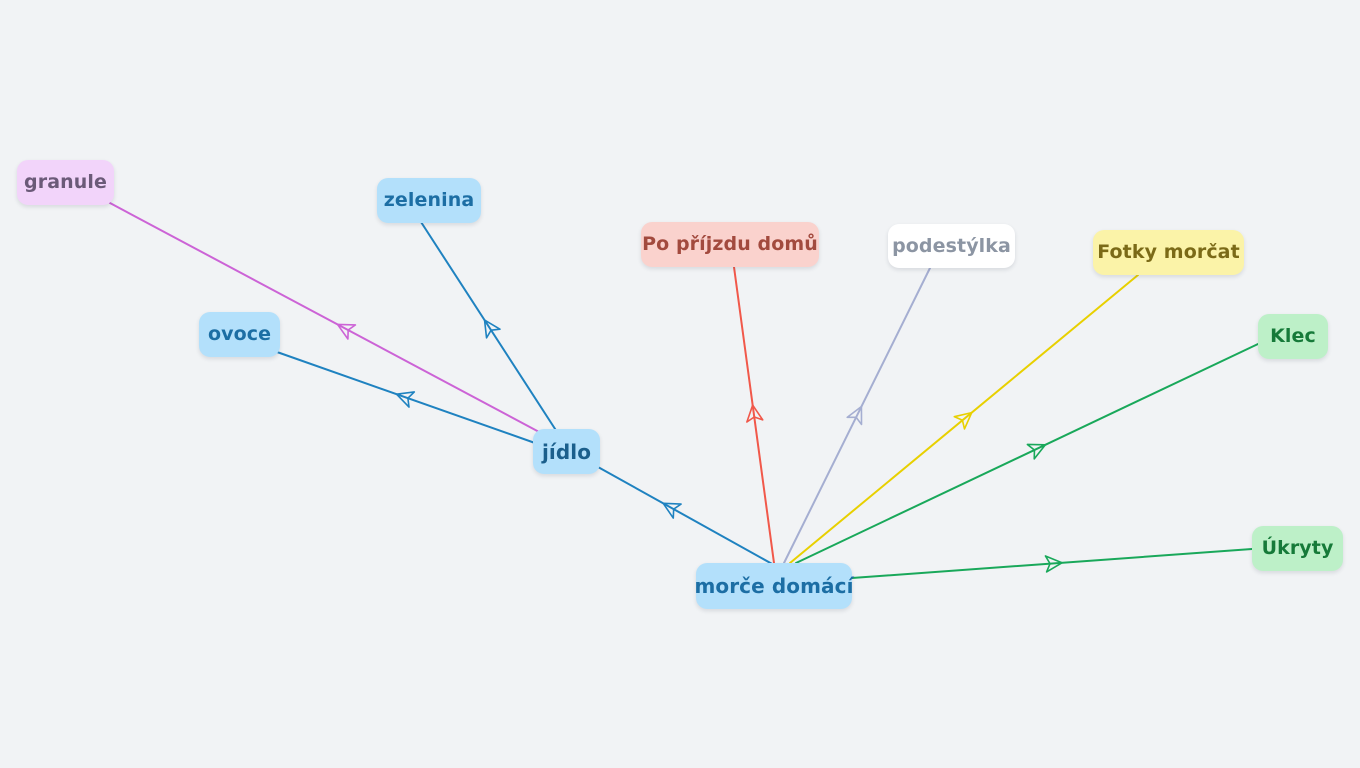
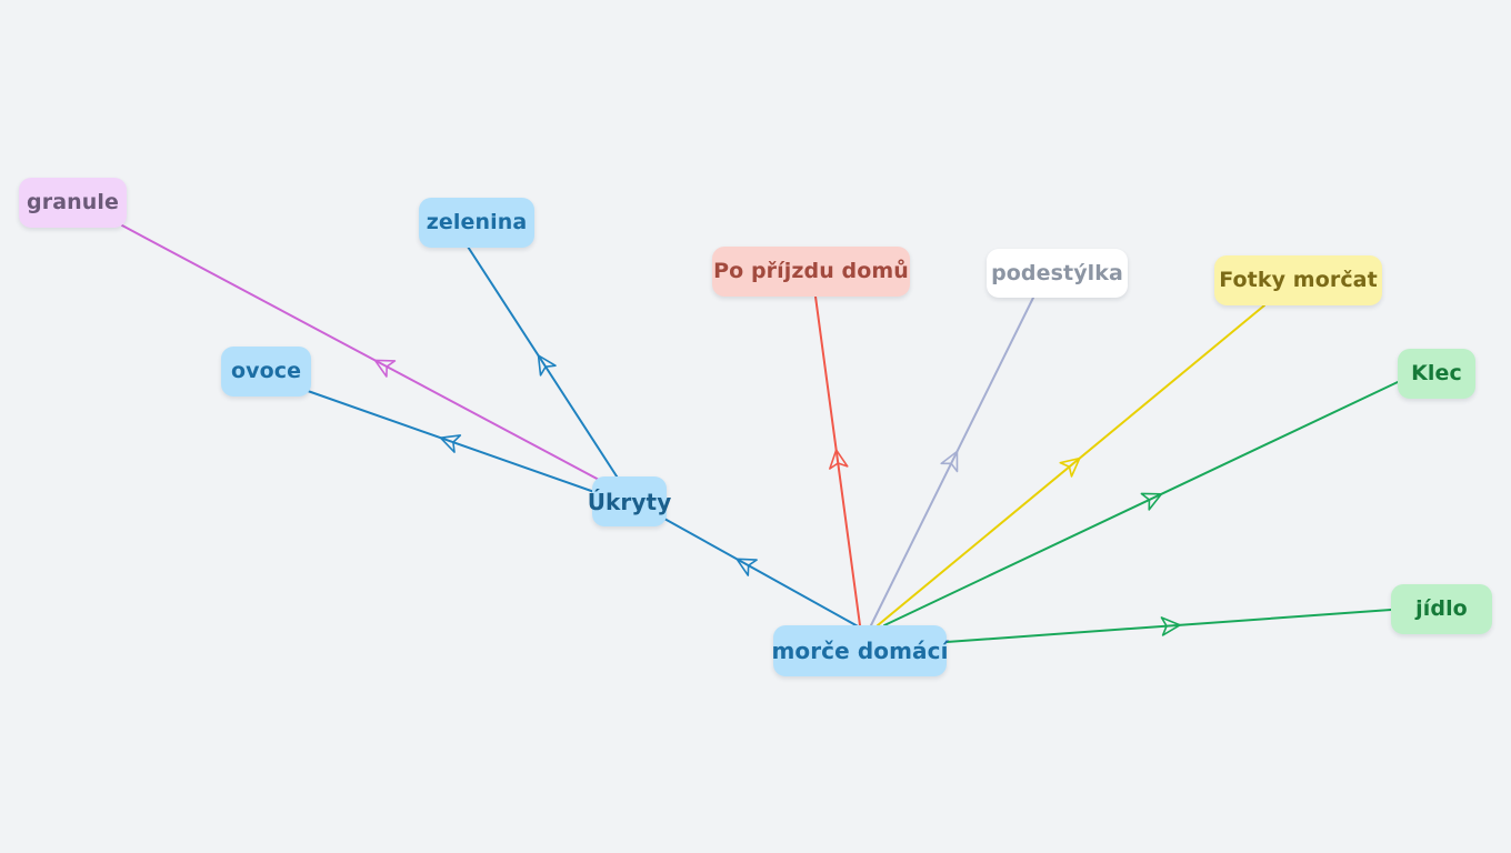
  granule
  zelenina
  ovoce
- jídlo
+ Úkryty
  Po příjzdu domů
  podestýlka
  Fotky morčat
  Klec
- Úkryty
+ jídlo
  morče domácí
